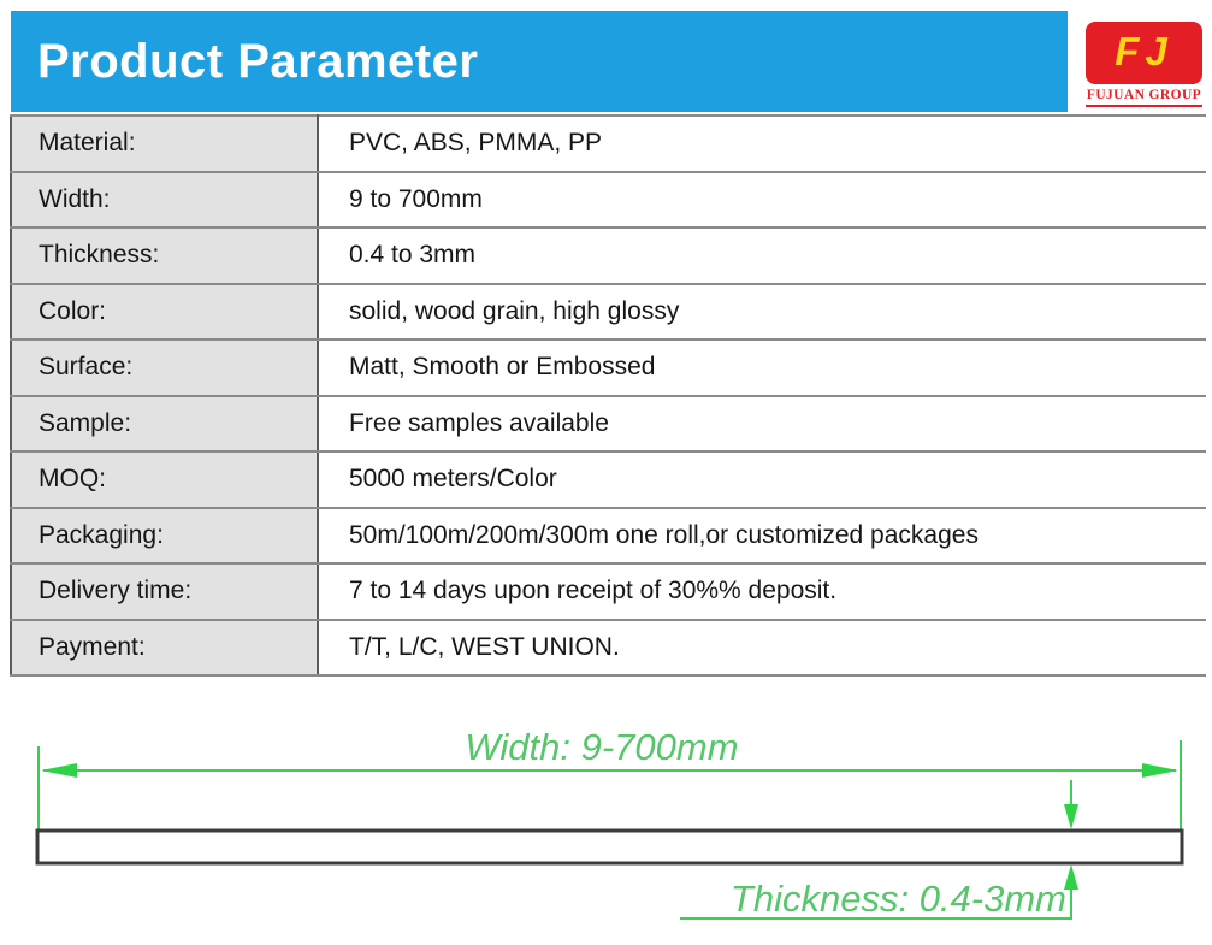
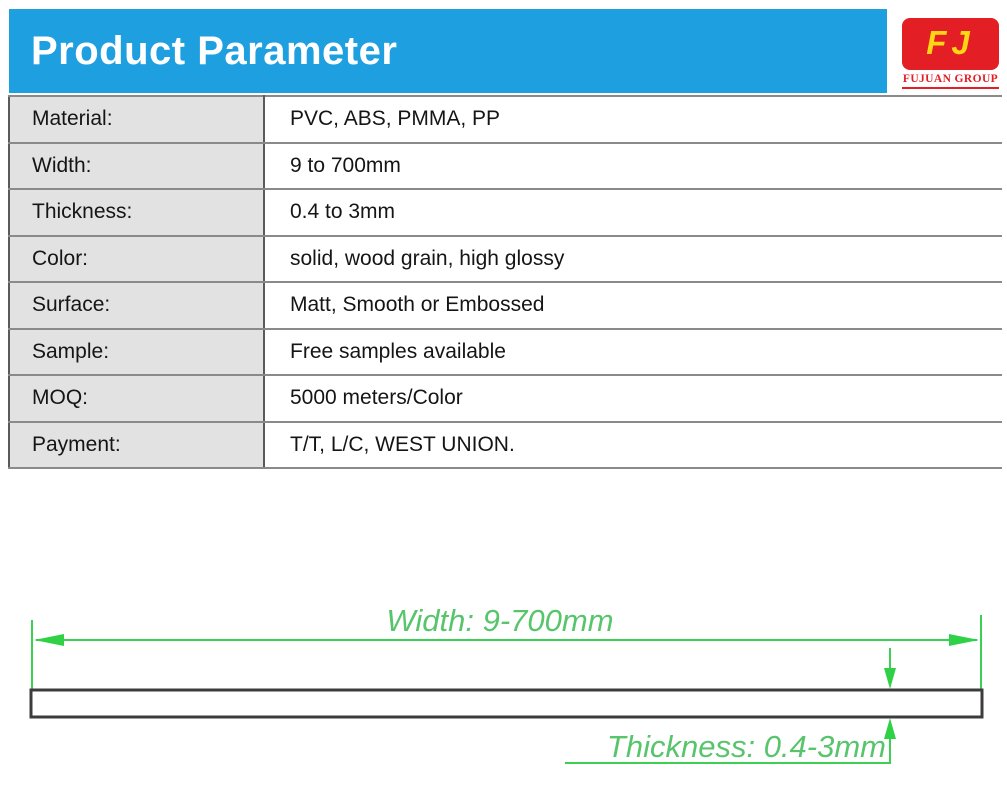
  Product Parameter
  FJ
  FUJUAN GROUP
  Material:	PVC, ABS, PMMA, PP
  Width:	9 to 700mm
  Thickness:	0.4 to 3mm
  Color:	solid, wood grain, high glossy
  Surface:	Matt, Smooth or Embossed
  Sample:	Free samples available
  MOQ:	5000 meters/Color
- Packaging:	50m/100m/200m/300m one roll,or customized packages
- Delivery time:	7 to 14 days upon receipt of 30%% deposit.
  Payment:	T/T, L/C, WEST UNION.
  Width: 9-700mm
  Thickness: 0.4-3mm
